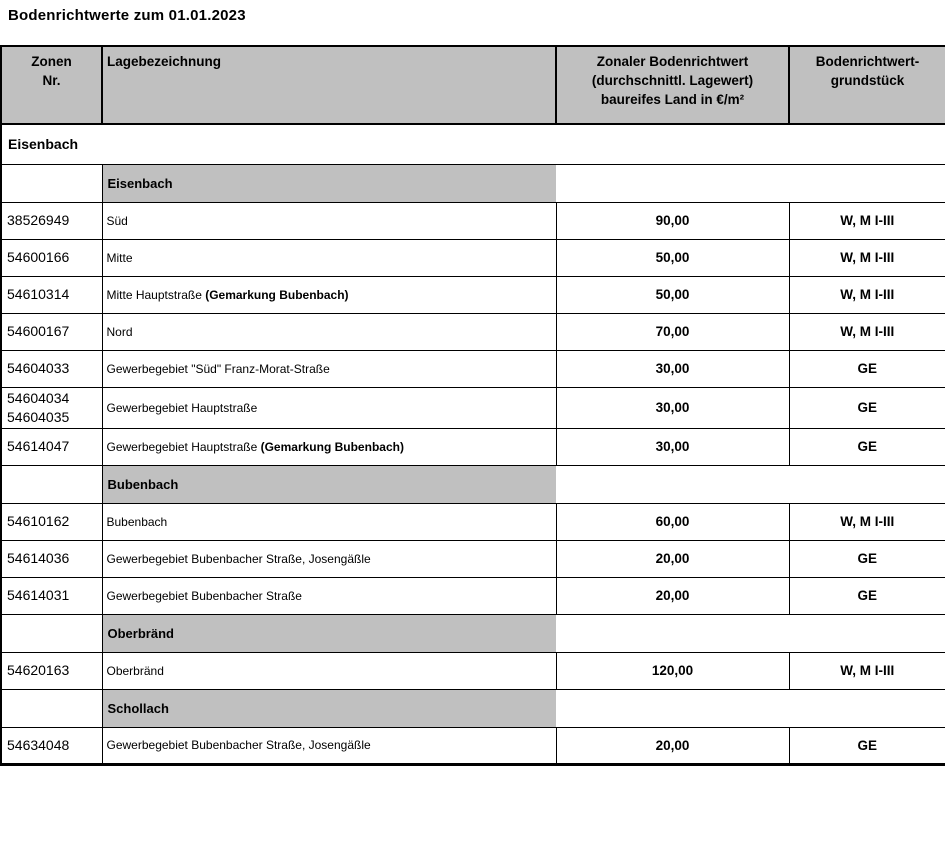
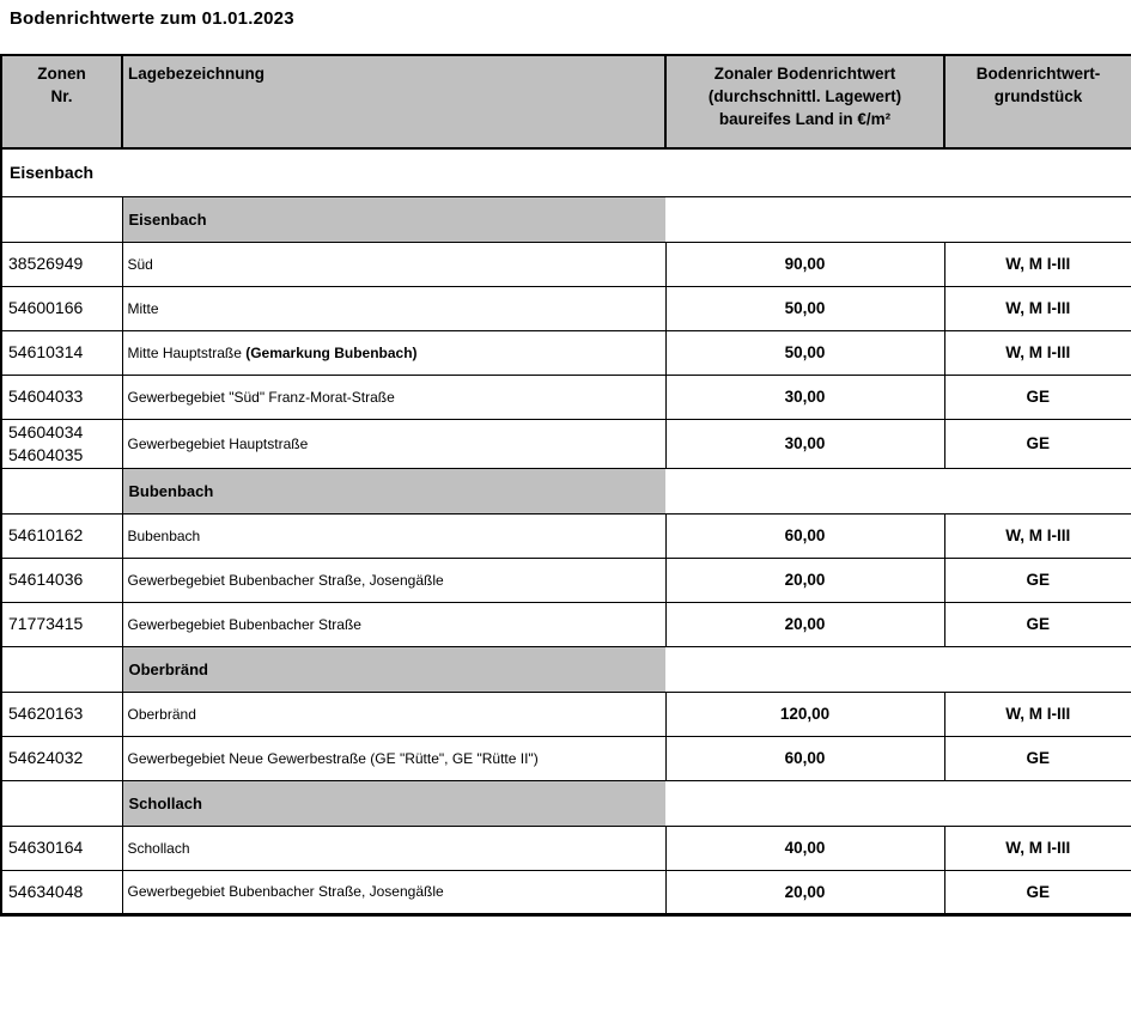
  Bodenrichtwerte zum 01.01.2023
  Zonen Nr.	Lagebezeichnung	Zonaler Bodenrichtwert (durchschnittl. Lagewert) baureifes Land in €/m²	Bodenrichtwert- grundstück
  Eisenbach
  	Eisenbach
  38526949	Süd	90,00	W, M I-III
  54600166	Mitte	50,00	W, M I-III
  54610314	Mitte Hauptstraße (Gemarkung Bubenbach)	50,00	W, M I-III
- 54600167	Nord	70,00	W, M I-III
  54604033	Gewerbegebiet "Süd" Franz-Morat-Straße	30,00	GE
  54604034 54604035	Gewerbegebiet Hauptstraße	30,00	GE
- 54614047	Gewerbegebiet Hauptstraße (Gemarkung Bubenbach)	30,00	GE
  	Bubenbach
  54610162	Bubenbach	60,00	W, M I-III
  54614036	Gewerbegebiet Bubenbacher Straße, Josengäßle	20,00	GE
- 54614031	Gewerbegebiet Bubenbacher Straße	20,00	GE
+ 71773415	Gewerbegebiet Bubenbacher Straße	20,00	GE
  	Oberbränd
  54620163	Oberbränd	120,00	W, M I-III
+ 54624032	Gewerbegebiet Neue Gewerbestraße (GE "Rütte", GE "Rütte II")	60,00	GE
  	Schollach
+ 54630164	Schollach	40,00	W, M I-III
  54634048	Gewerbegebiet Bubenbacher Straße, Josengäßle	20,00	GE
